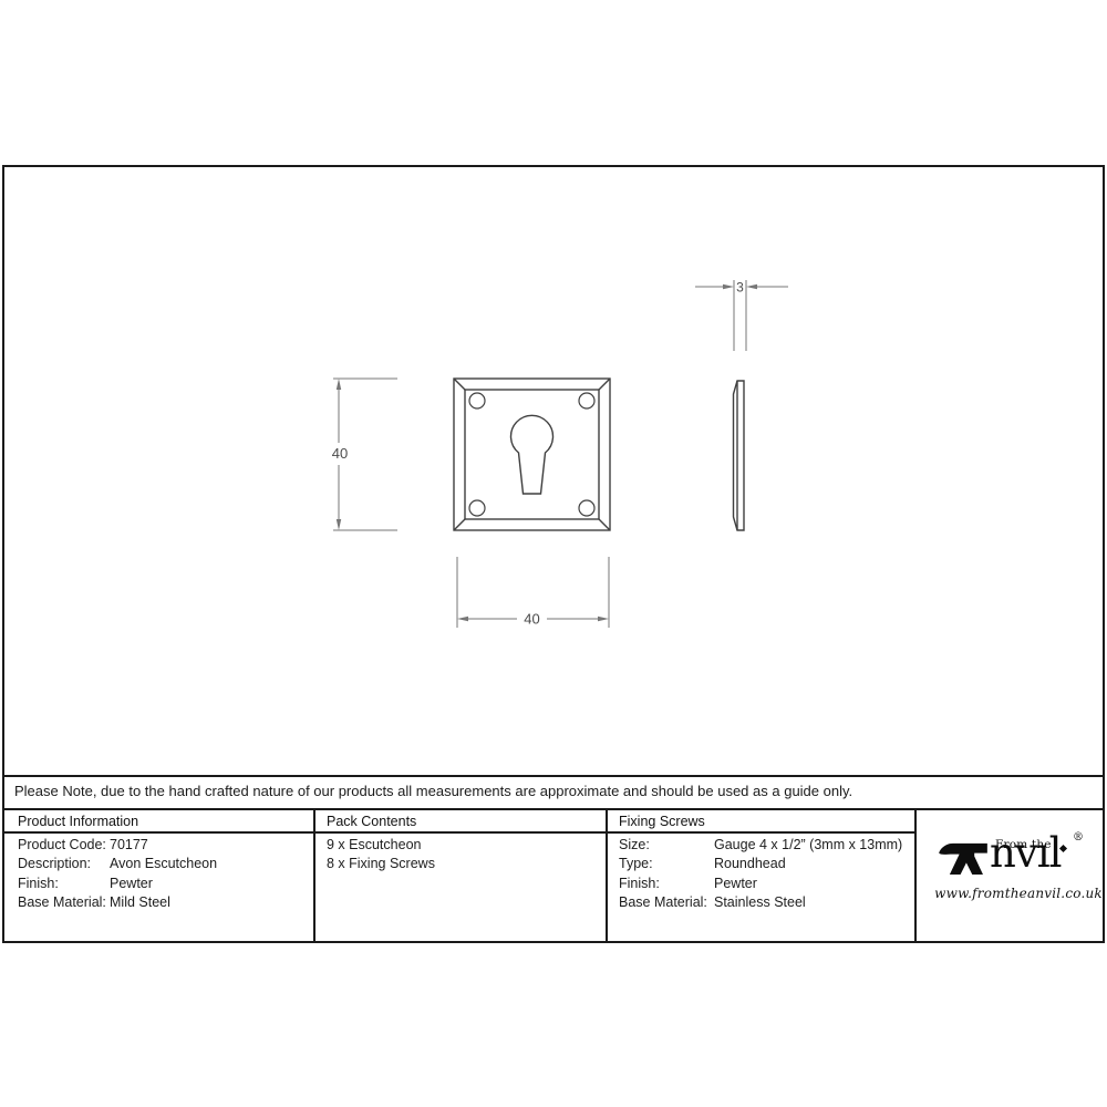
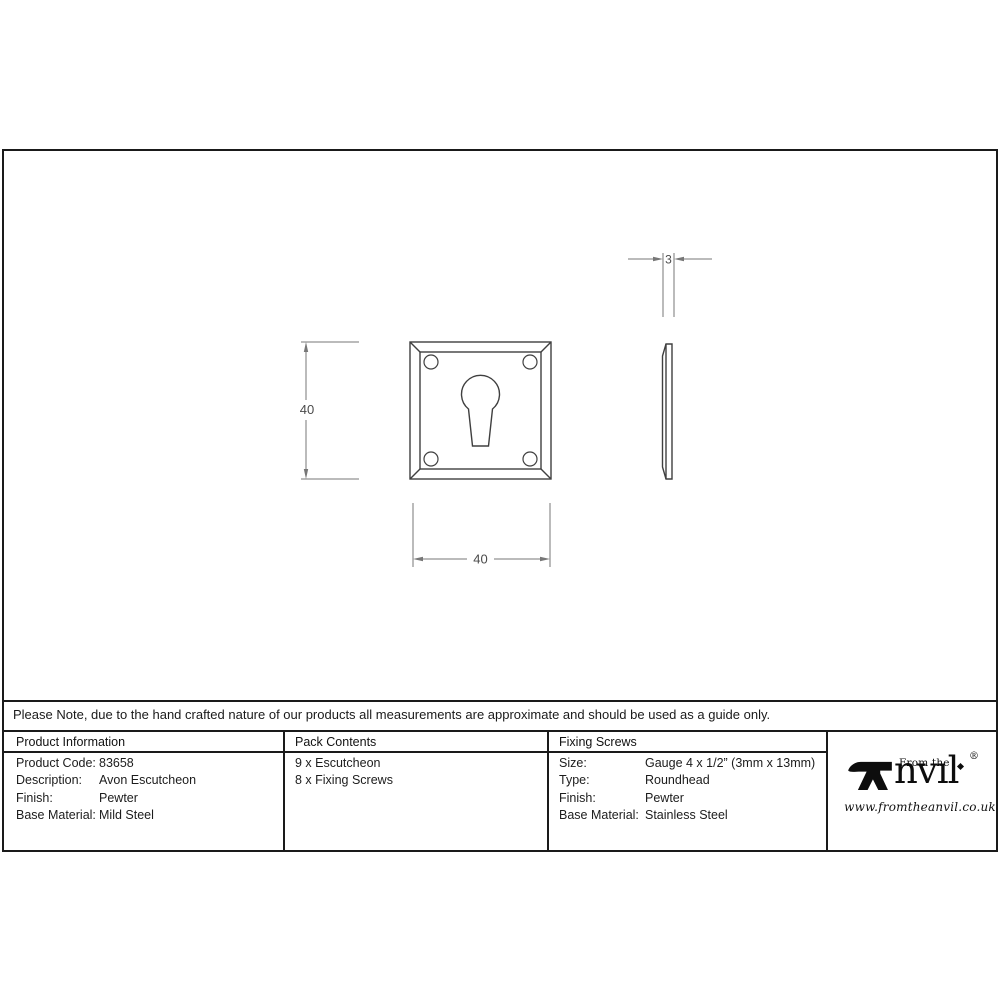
  40
  40
  3
  Please Note, due to the hand crafted nature of our products all measurements are approximate and should be used as a guide only.
  Product Information
  Pack Contents
  Fixing Screws
  Product Code:
- 70177
+ 83658
  Description:
  Avon Escutcheon
  Finish:
  Pewter
  Base Material:
  Mild Steel
  9 x Escutcheon
  8 x Fixing Screws
  Size:
  Gauge 4 x 1/2” (3mm x 13mm)
  Type:
  Roundhead
  Finish:
  Pewter
  Base Material:
  Stainless Steel
  From the
  nvıl
  ®
  www.fromtheanvil.co.uk
